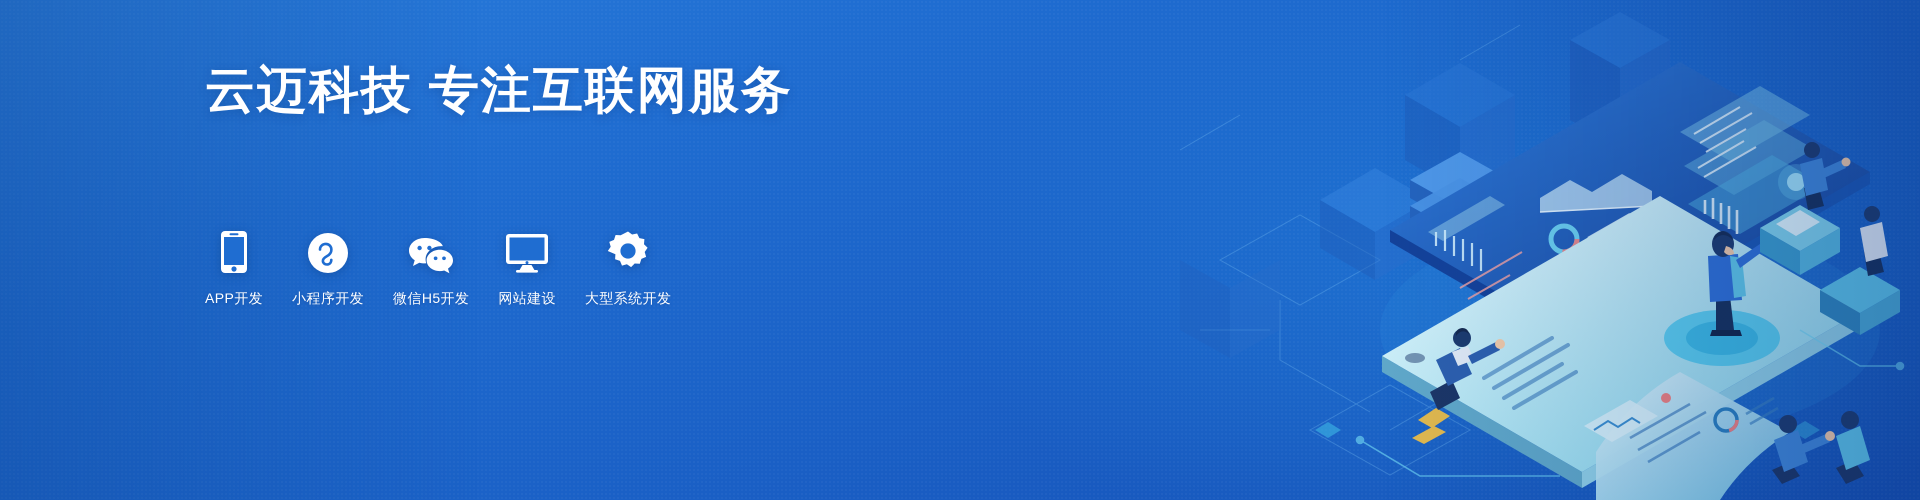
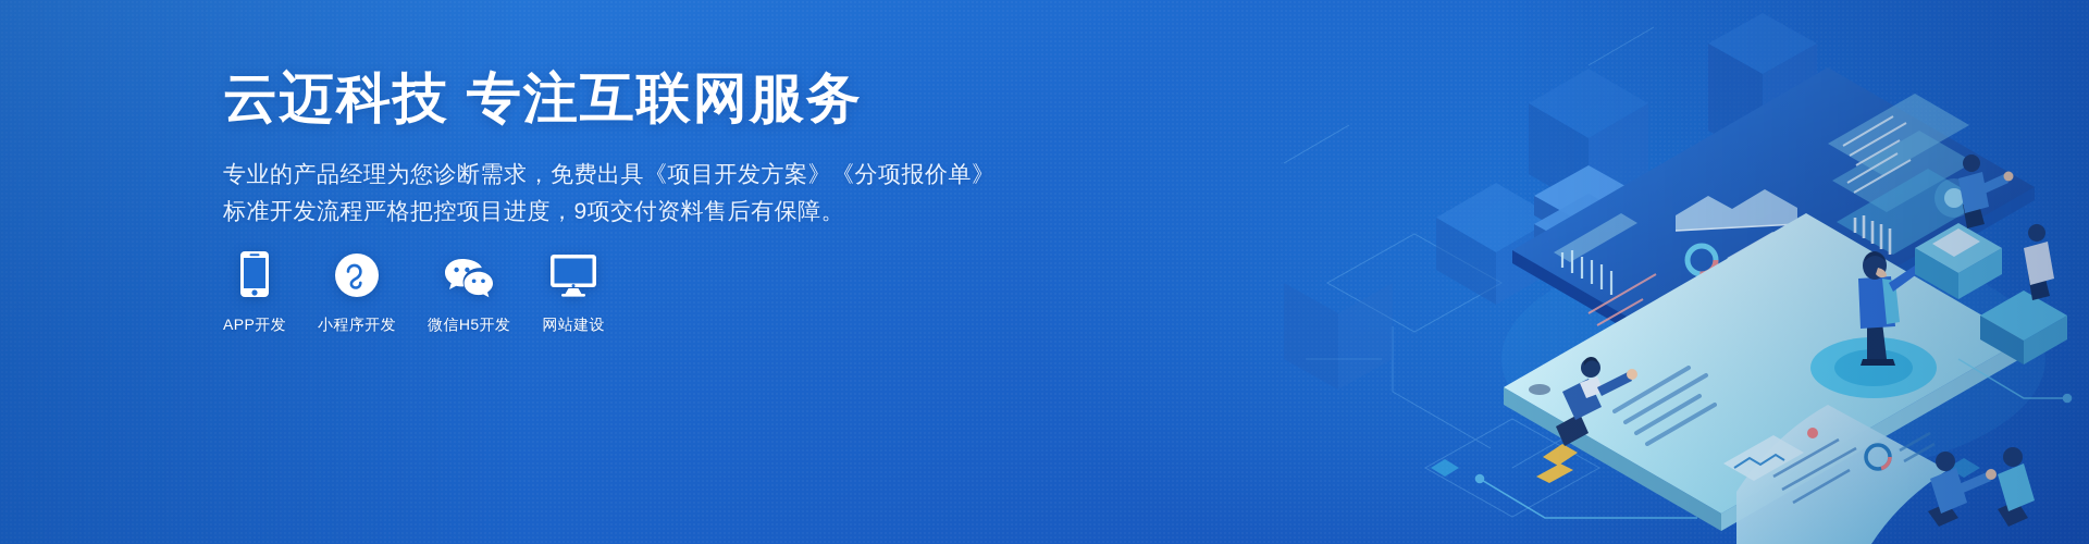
  云迈科技 专注互联网服务
+ 专业的产品经理为您诊断需求，免费出具《项目开发方案》《分项报价单》
+ 标准开发流程严格把控项目进度，9项交付资料售后有保障。
  APP开发
  小程序开发
  微信H5开发
  网站建设
- 大型系统开发
